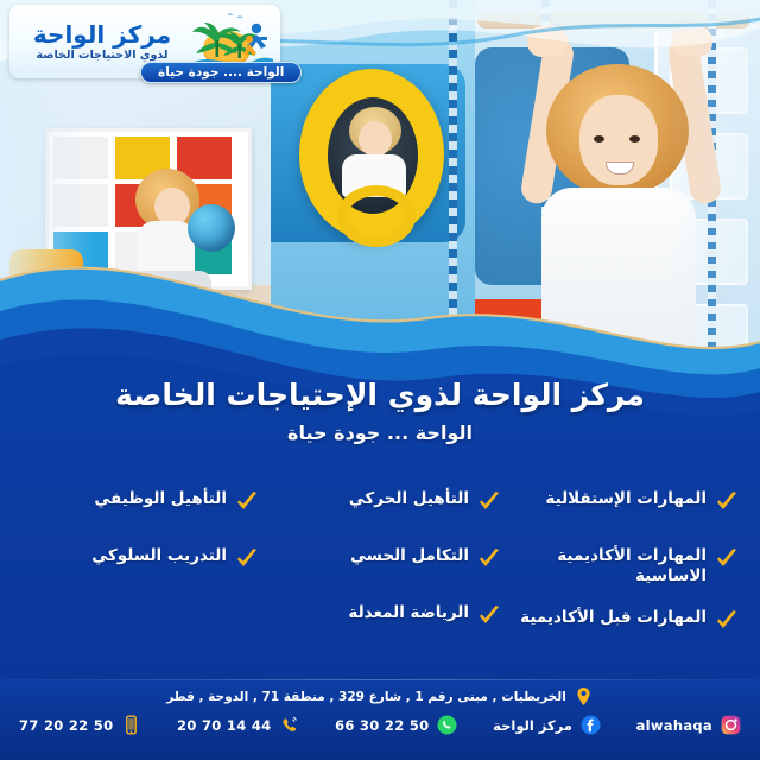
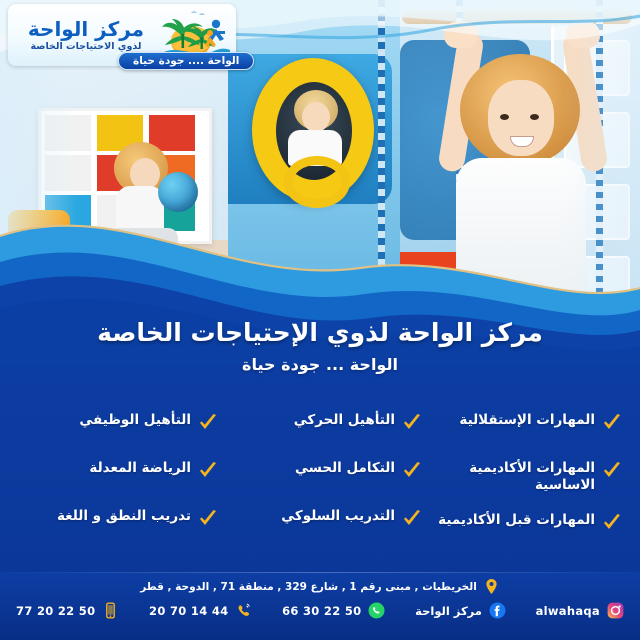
  مركز الواحة
  لذوي الاحتياجات الخاصة
  الواحة .... جودة حياة
  مركز الواحة لذوي الإحتياجات الخاصة
  الواحة ... جودة حياة
  المهارات الإستقلالية
  المهارات الأكاديمية الاساسية
  المهارات قبل الأكاديمية
  التأهيل الحركي
  التكامل الحسي
- الرياضة المعدلة
+ التدريب السلوكي
  التأهيل الوظيفي
- التدريب السلوكي
+ الرياضة المعدلة
+ تدريب النطق و اللغة
  الخريطيات , مبنى رقم 1 , شارع 329 , منطقة 71 , الدوحة , قطر
  alwahaqa
  مركز الواحة
  50 22 30 66
  44 14 70 20
  50 22 20 77
